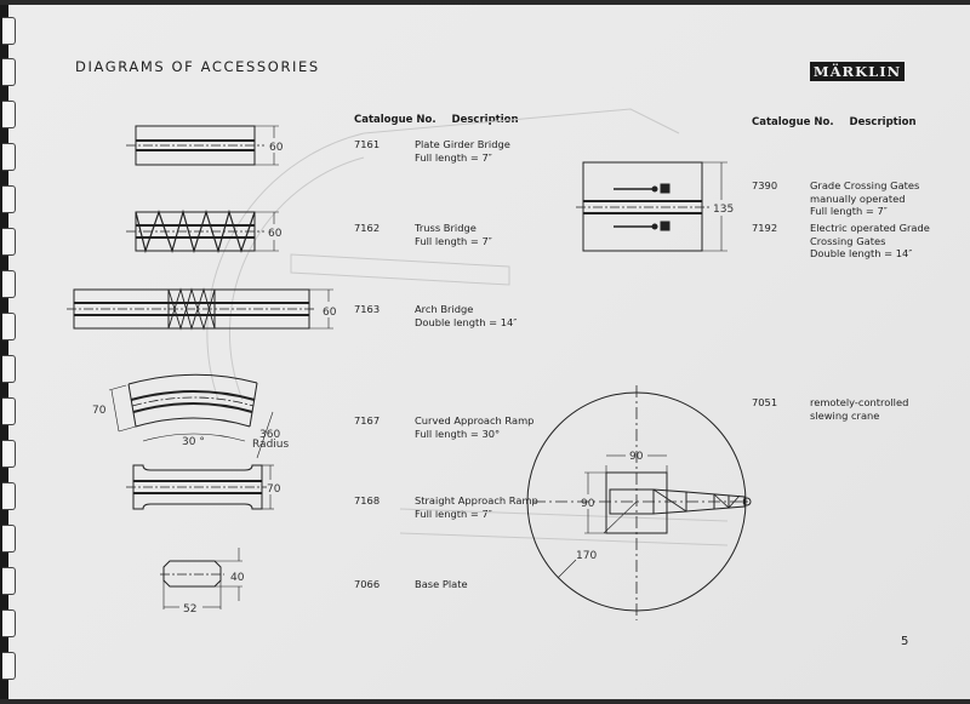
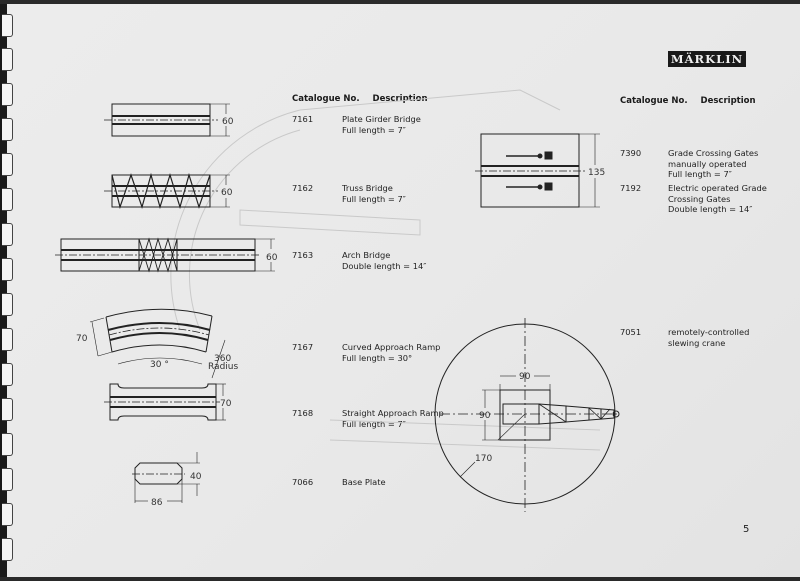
- DIAGRAMS OF ACCESSORIES
  MÄRKLIN
  Catalogue No. Descripti
  Catalogue No. Description
  7161
  Plate Girder Bridge
  Full length = 7″
  7162
  Truss Bridge
  Full length = 7″
  7163
  Arch Bridge
  Double length = 14″
  7167
  Curved Approach Ramp
  Full length = 30°
  7168
  Straight Approach Ramp
  Full length = 7″
  7066
  Base Plate
  7390
  Grade Crossing Gates
  manually operated
  Full length = 7″
  7192
  Electric operated Grade
  Crossing Gates
  Double length = 14″
  7051
  remotely-controlled
  slewing crane
  5
  60
  60
  60
  70
  30 °
  360
  Radius
  70
  40
- 52
+ 86
  135
  90
  90
  170
